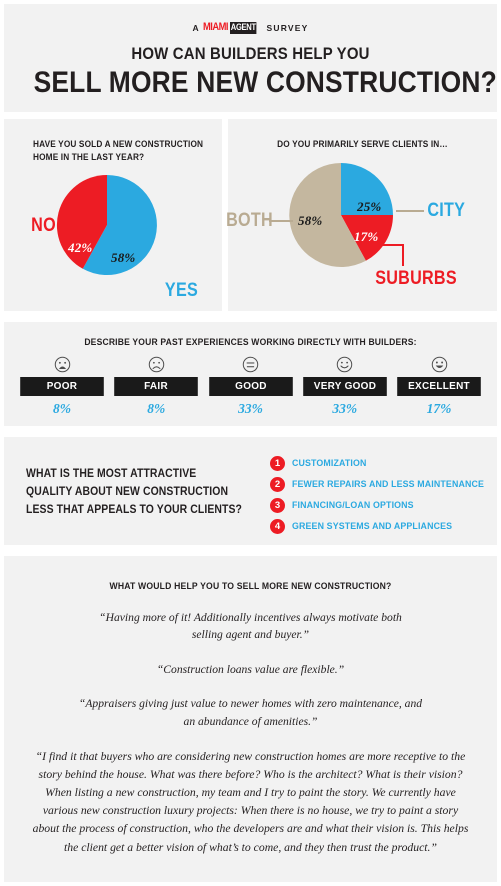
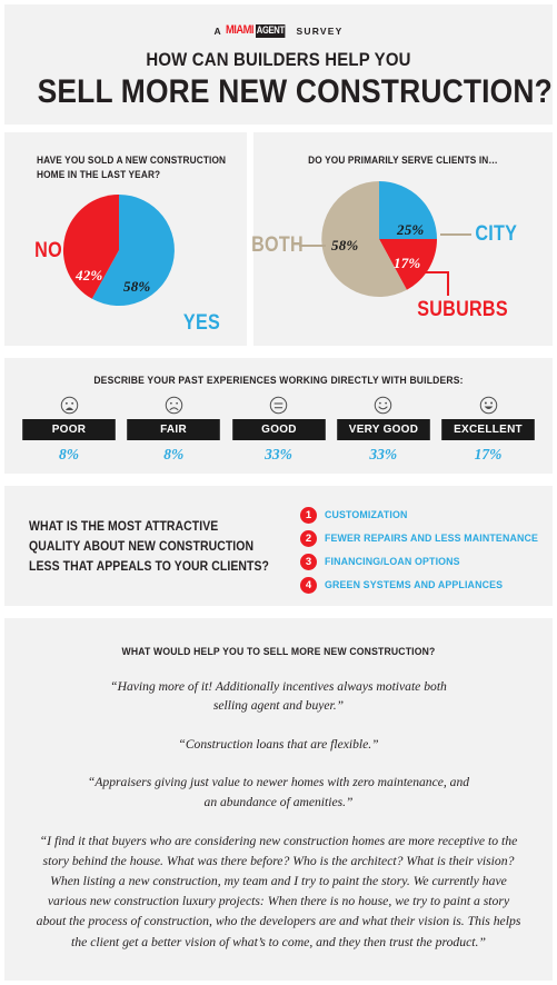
  A MIAMI AGENT SURVEY
  HOW CAN BUILDERS HELP YOU
  SELL MORE NEW CONSTRUCTION?
  HAVE YOU SOLD A NEW CONSTRUCTION
  HOME IN THE LAST YEAR?
  42%
  58%
  NO
  YES
  DO YOU PRIMARILY SERVE CLIENTS IN…
  25%
  17%
  58%
  CITY
  BOTH
  SUBURBS
  DESCRIBE YOUR PAST EXPERIENCES WORKING DIRECTLY WITH BUILDERS:
  POOR
  8%
  FAIR
  8%
  GOOD
  33%
  VERY GOOD
  33%
  EXCELLENT
  17%
  WHAT IS THE MOST ATTRACTIVE
  QUALITY ABOUT NEW CONSTRUCTION
  LESS THAT APPEALS TO YOUR CLIENTS?
  1
  CUSTOMIZATION
  2
  FEWER REPAIRS AND LESS MAINTENANCE
  3
  FINANCING/LOAN OPTIONS
  4
  GREEN SYSTEMS AND APPLIANCES
  WHAT WOULD HELP YOU TO SELL MORE NEW CONSTRUCTION?
  “Having more of it! Additionally incentives always motivate both selling agent and buyer.”
- “Construction loans value are flexible.”
+ “Construction loans that are flexible.”
  “Appraisers giving just value to newer homes with zero maintenance, and an abundance of amenities.”
  “I find it that buyers who are considering new construction homes are more receptive to the story behind the house. What was there before? Who is the architect? What is their vision? When listing a new construction, my team and I try to paint the story. We currently have various new construction luxury projects: When there is no house, we try to paint a story about the process of construction, who the developers are and what their vision is. This helps the client get a better vision of what’s to come, and they then trust the product.”
